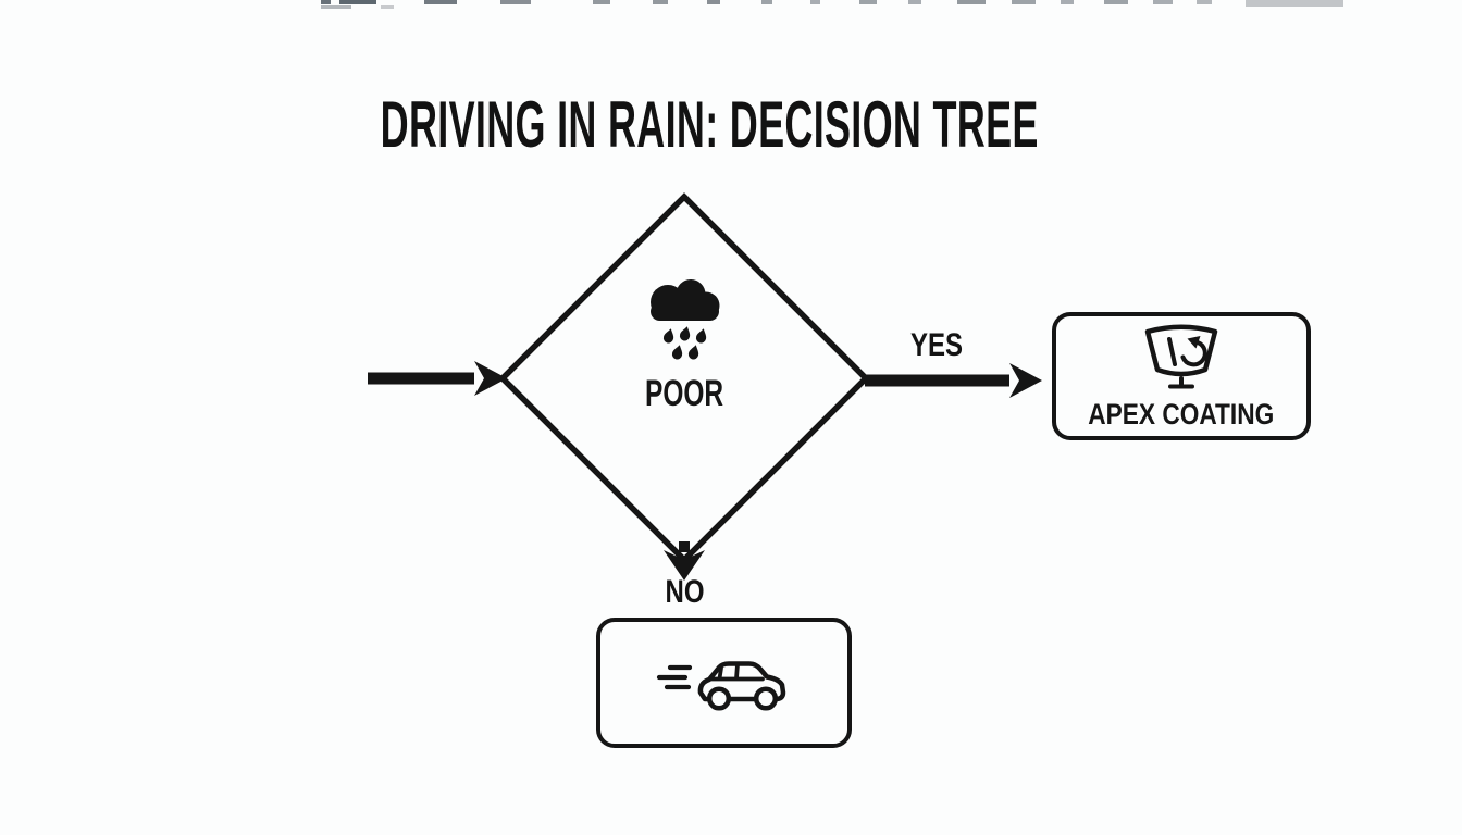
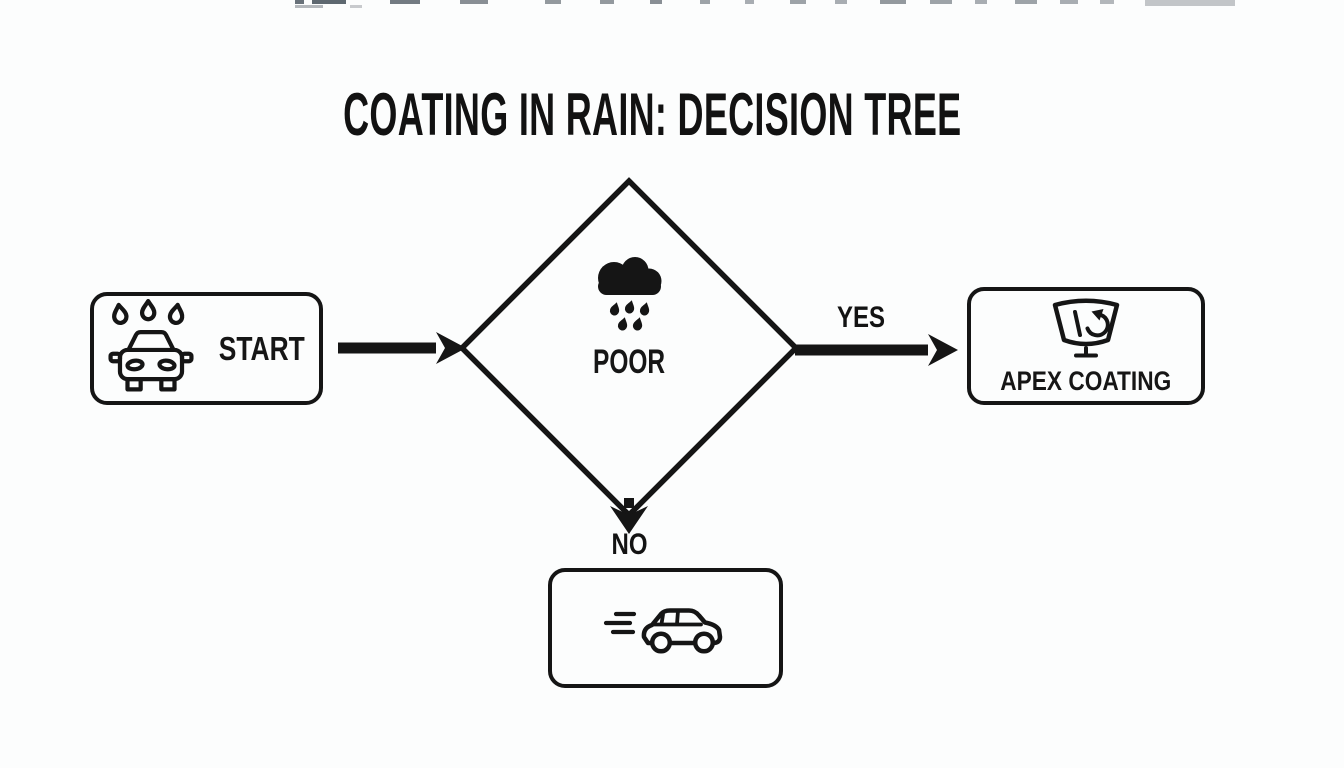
- DRIVING IN RAIN: DECISION TREE
+ COATING IN RAIN: DECISION TREE
+ START
  POOR
  YES
  APEX COATING
  NO
